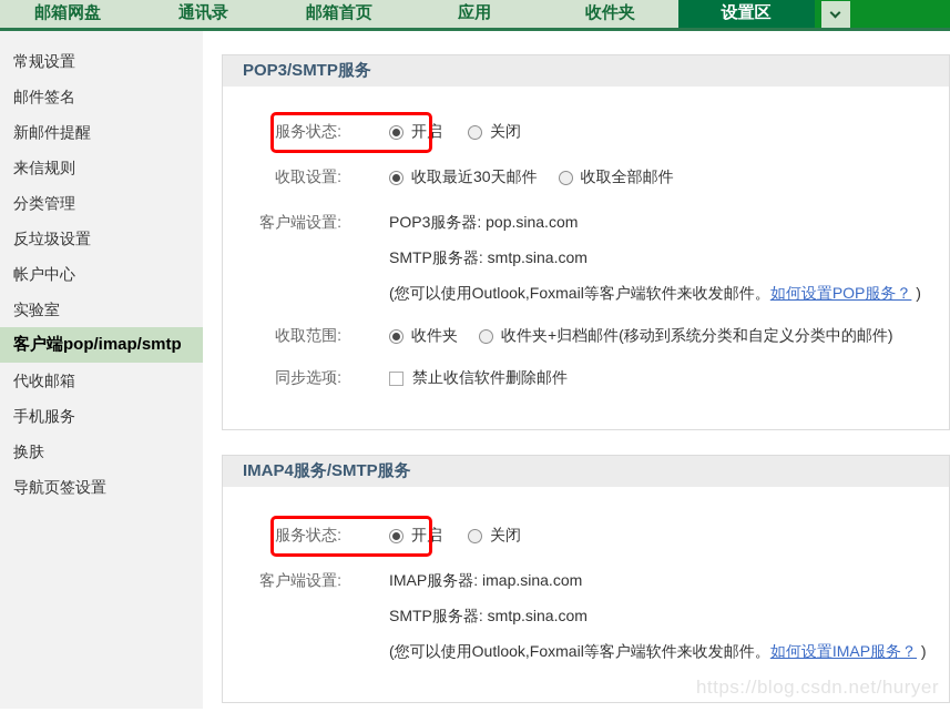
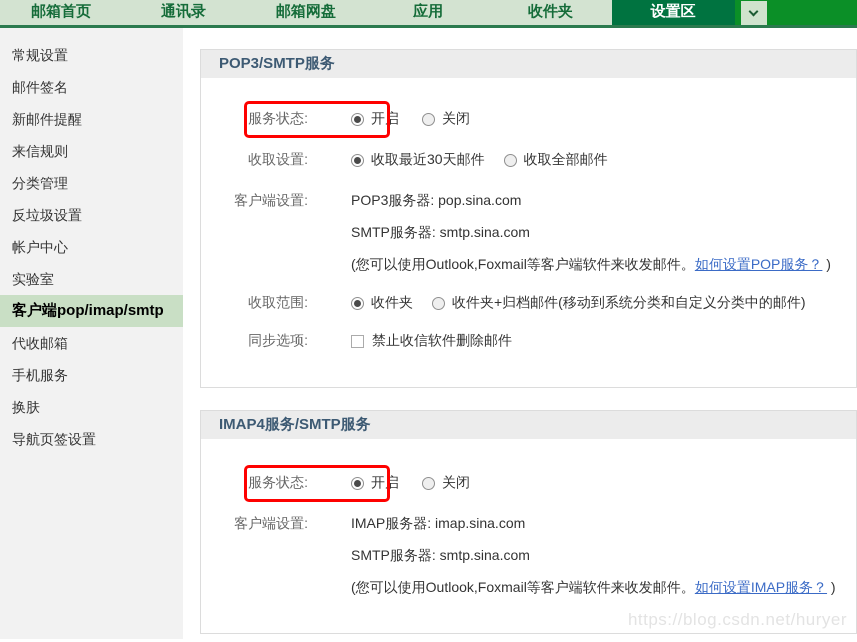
- 邮箱网盘
+ 邮箱首页
  通讯录
- 邮箱首页
+ 邮箱网盘
  应用
  收件夹
  设置区
  常规设置
  邮件签名
  新邮件提醒
  来信规则
  分类管理
  反垃圾设置
  帐户中心
  实验室
  客户端pop/imap/smtp
  代收邮箱
  手机服务
  换肤
  导航页签设置
  POP3/SMTP服务
  服务状态:
  开启
  关闭
  收取设置:
  收取最近30天邮件
  收取全部邮件
  客户端设置:
  POP3服务器: pop.sina.com
  SMTP服务器: smtp.sina.com
  (您可以使用Outlook,Foxmail等客户端软件来收发邮件。如何设置POP服务？ )
  收取范围:
  收件夹
  收件夹+归档邮件(移动到系统分类和自定义分类中的邮件)
  同步选项:
  禁止收信软件删除邮件
  IMAP4服务/SMTP服务
  服务状态:
  开启
  关闭
  客户端设置:
  IMAP服务器: imap.sina.com
  SMTP服务器: smtp.sina.com
  (您可以使用Outlook,Foxmail等客户端软件来收发邮件。如何设置IMAP服务？ )
  https://blog.csdn.net/huryer
